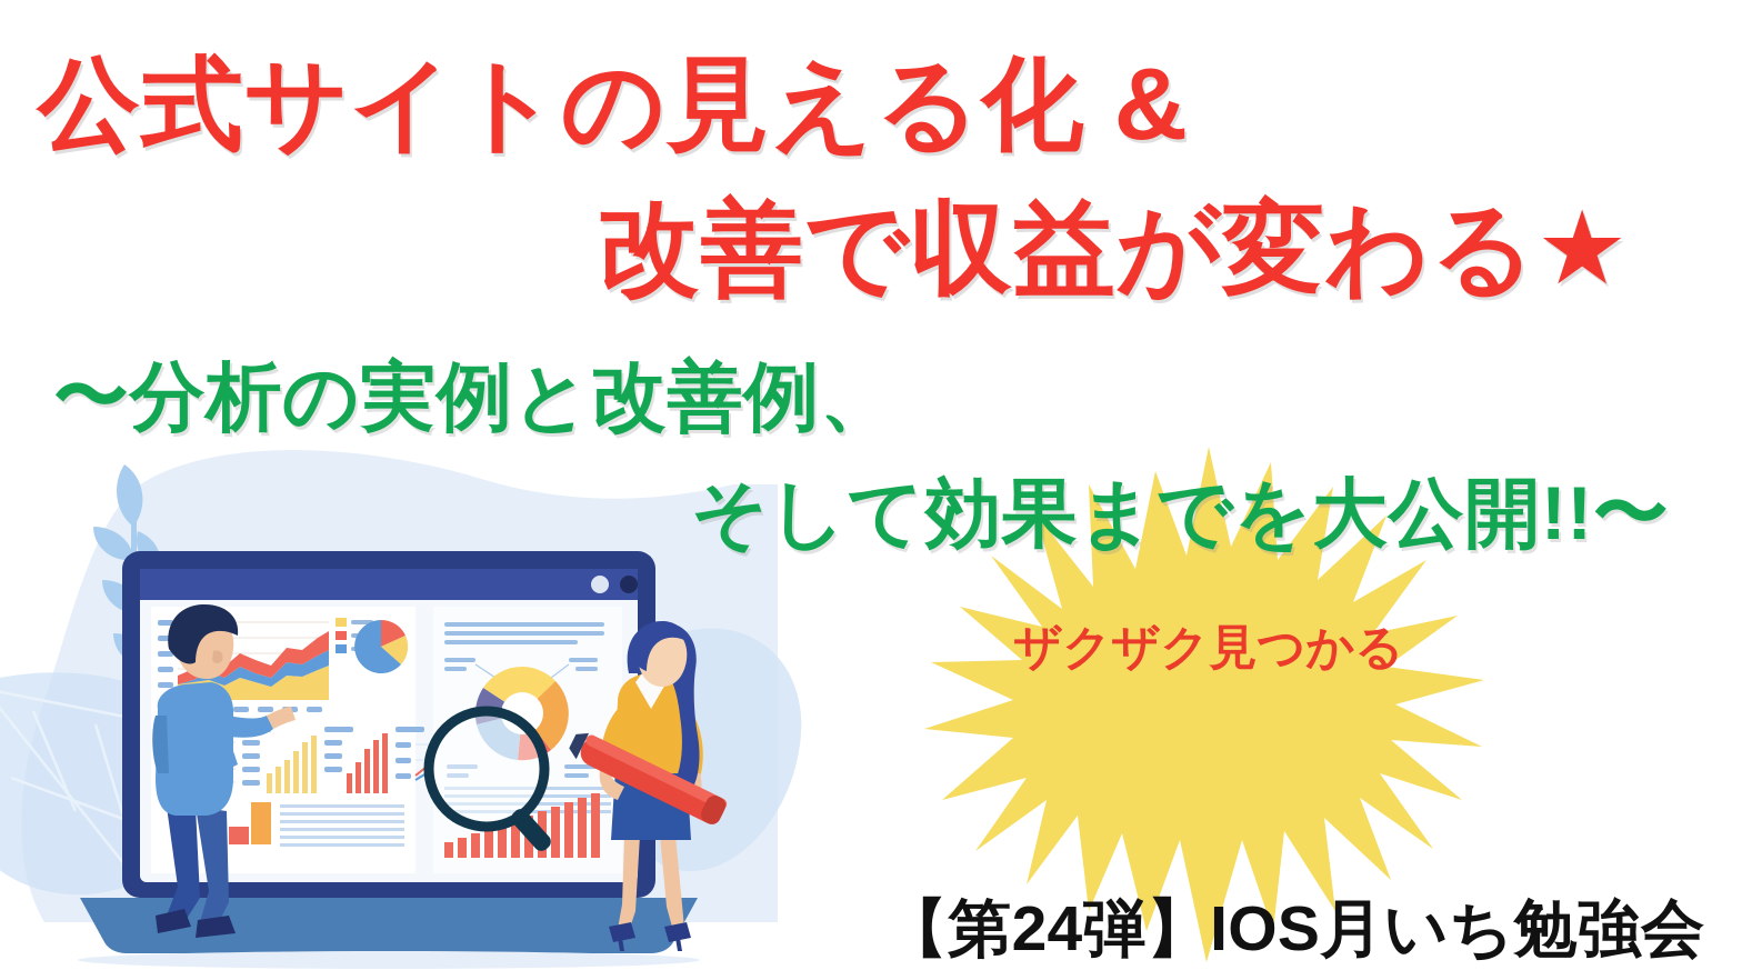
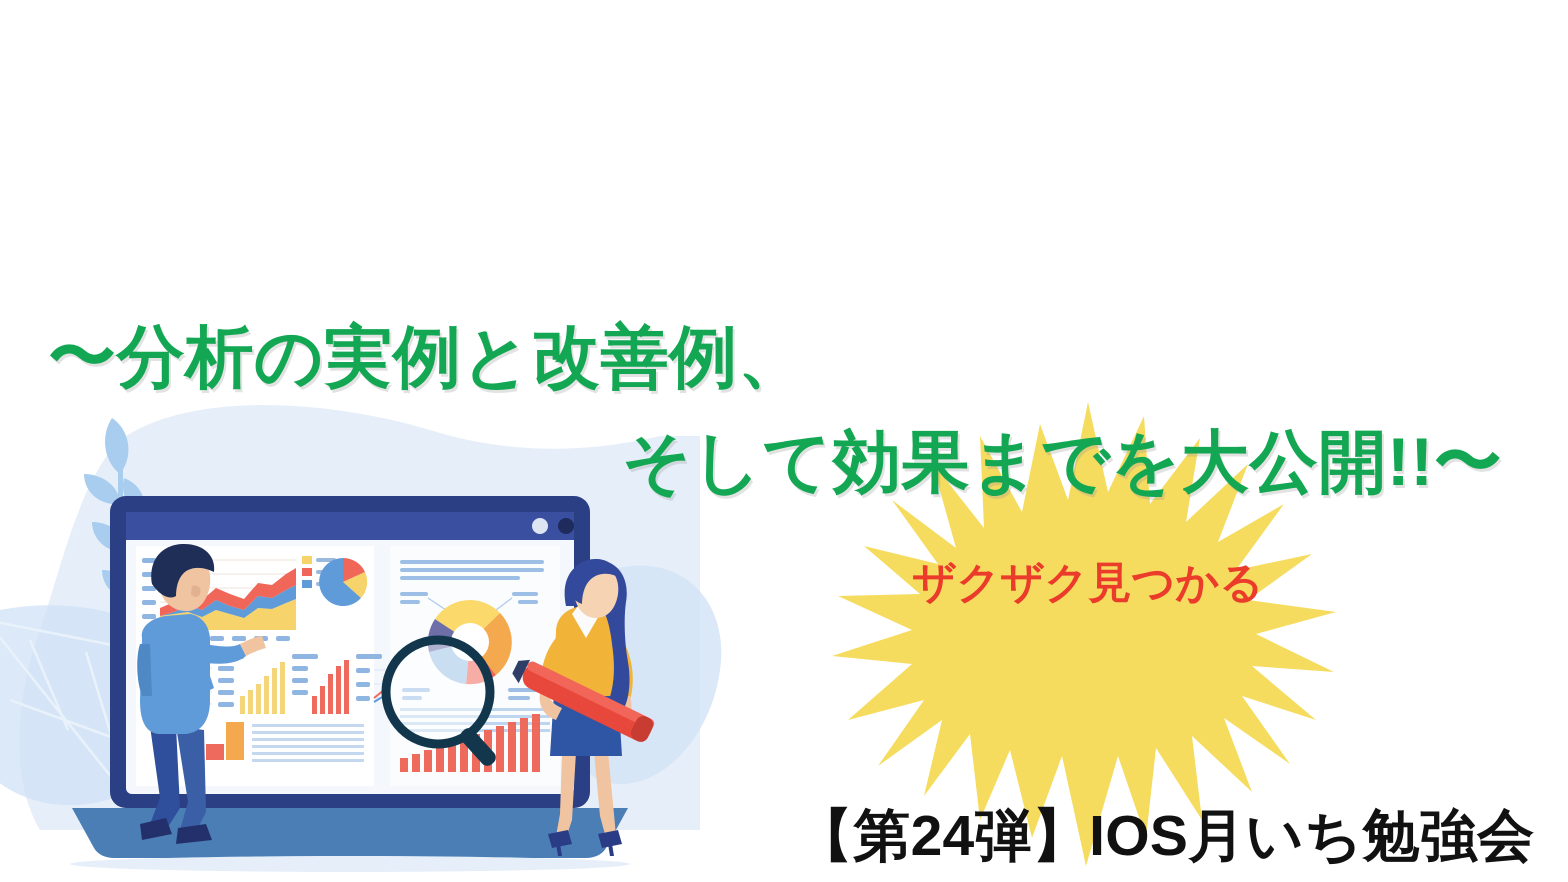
  ザクザク見つかる
- 公式サイトの見える化 &
- 改善で収益が変わる★
  〜分析の実例と改善例、
  そして効果までを大公開!!〜
  【第24弾】IOS月いち勉強会
